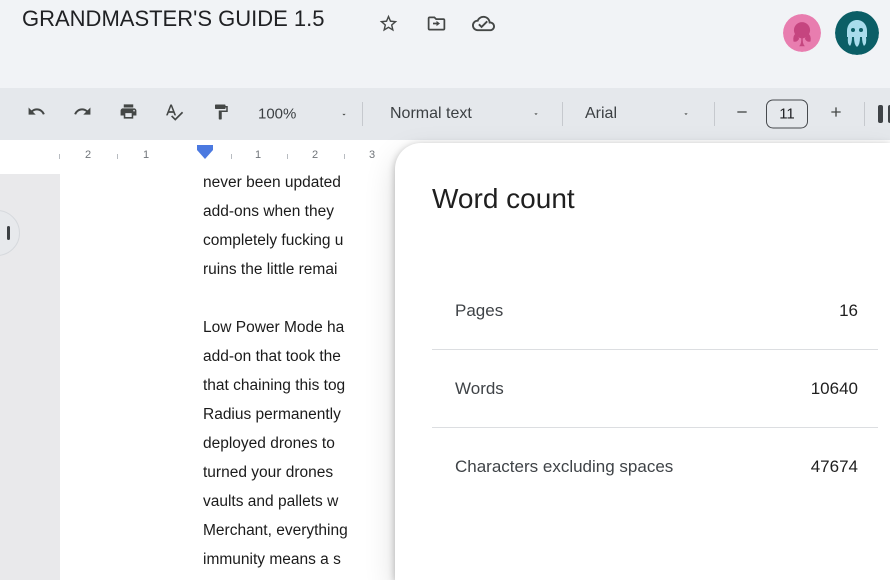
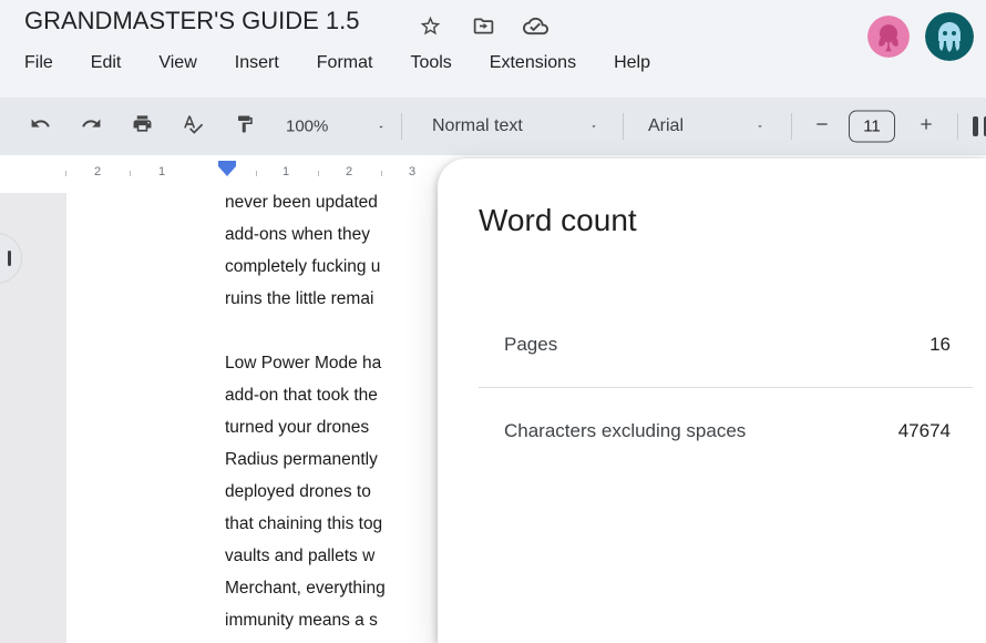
  GRANDMASTER'S GUIDE 1.5
+ File
+ Edit
+ View
+ Insert
+ Format
+ Tools
+ Extensions
+ Help
  100%
  Normal text
  Arial
  11
  never been updated
  add-ons when they
  completely fucking u
  ruins the little remai
  Low Power Mode ha
  add-on that took the
- that chaining this tog
+ turned your drones
  Radius permanently
  deployed drones to
- turned your drones
+ that chaining this tog
  vaults and pallets w
  Merchant, everything
  immunity means a s
  2
  1
  1
  2
  3
  Word count
  Pages
  16
- Words
- 10640
  Characters excluding spaces
  47674
